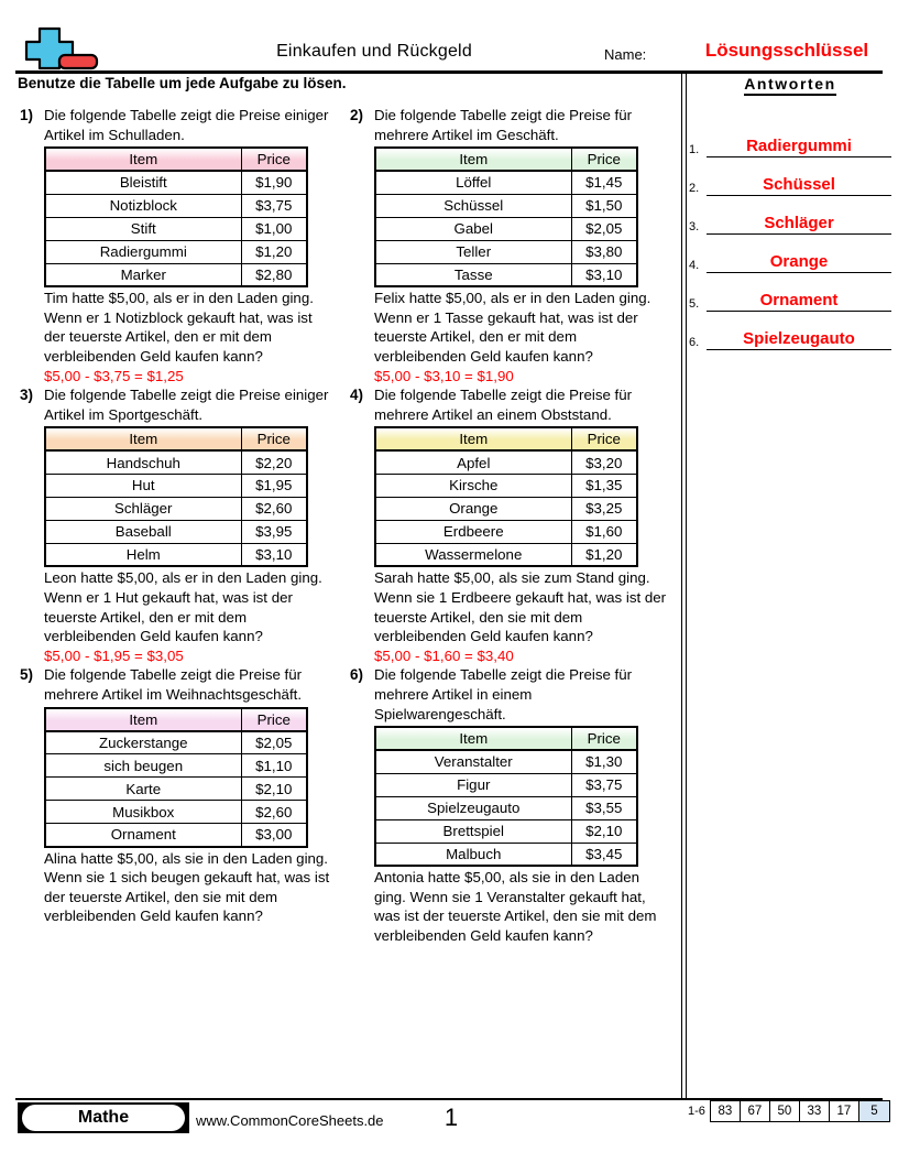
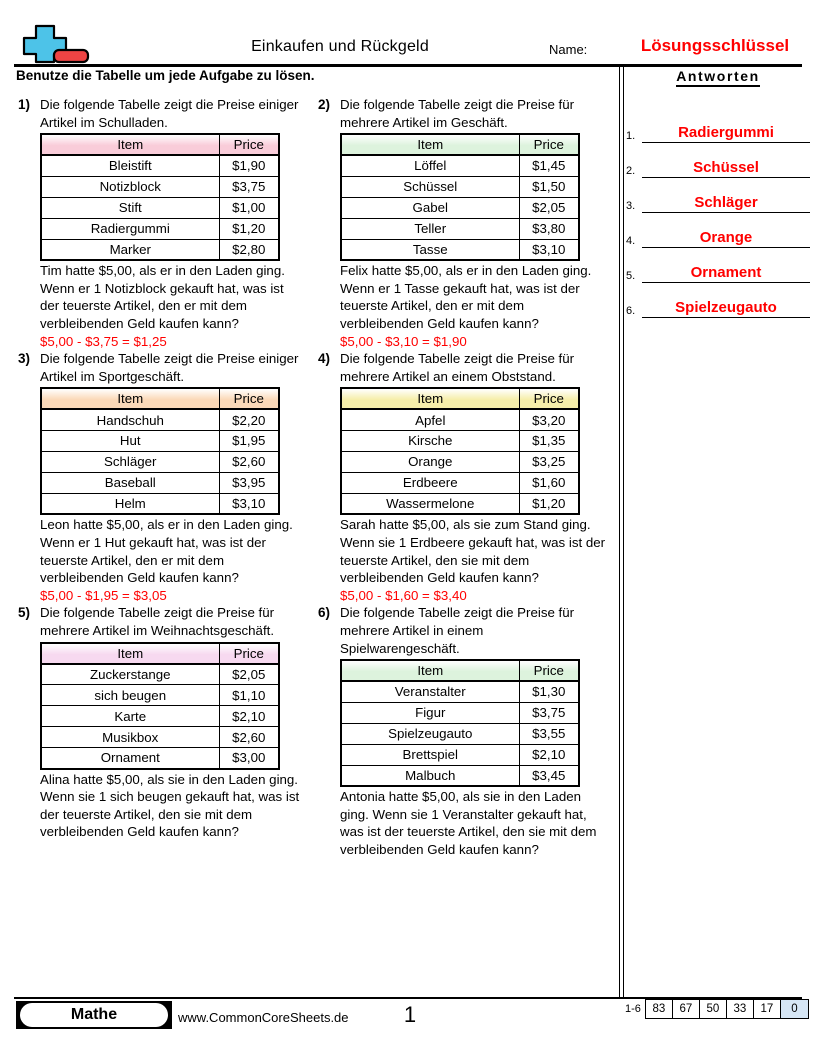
  Einkaufen und Rückgeld
  Name:
  Lösungsschlüssel
  Benutze die Tabelle um jede Aufgabe zu lösen.
  Antworten
  1)
  Die folgende Tabelle zeigt die Preise einiger Artikel im Schulladen.
  Item	Price
  Bleistift	$1,90
  Notizblock	$3,75
  Stift	$1,00
  Radiergummi	$1,20
  Marker	$2,80
  Tim hatte $5,00, als er in den Laden ging. Wenn er 1 Notizblock gekauft hat, was ist der teuerste Artikel, den er mit dem verbleibenden Geld kaufen kann?
  $5,00 - $3,75 = $1,25
  2)
  Die folgende Tabelle zeigt die Preise für mehrere Artikel im Geschäft.
  Item	Price
  Löffel	$1,45
  Schüssel	$1,50
  Gabel	$2,05
  Teller	$3,80
  Tasse	$3,10
  Felix hatte $5,00, als er in den Laden ging. Wenn er 1 Tasse gekauft hat, was ist der teuerste Artikel, den er mit dem verbleibenden Geld kaufen kann?
  $5,00 - $3,10 = $1,90
  3)
  Die folgende Tabelle zeigt die Preise einiger Artikel im Sportgeschäft.
  Item	Price
  Handschuh	$2,20
  Hut	$1,95
  Schläger	$2,60
  Baseball	$3,95
  Helm	$3,10
  Leon hatte $5,00, als er in den Laden ging. Wenn er 1 Hut gekauft hat, was ist der teuerste Artikel, den er mit dem verbleibenden Geld kaufen kann?
  $5,00 - $1,95 = $3,05
  4)
  Die folgende Tabelle zeigt die Preise für mehrere Artikel an einem Obststand.
  Item	Price
  Apfel	$3,20
  Kirsche	$1,35
  Orange	$3,25
  Erdbeere	$1,60
  Wassermelone	$1,20
  Sarah hatte $5,00, als sie zum Stand ging. Wenn sie 1 Erdbeere gekauft hat, was ist der teuerste Artikel, den sie mit dem verbleibenden Geld kaufen kann?
  $5,00 - $1,60 = $3,40
  5)
  Die folgende Tabelle zeigt die Preise für mehrere Artikel im Weihnachtsgeschäft.
  Item	Price
  Zuckerstange	$2,05
  sich beugen	$1,10
  Karte	$2,10
  Musikbox	$2,60
  Ornament	$3,00
  Alina hatte $5,00, als sie in den Laden ging. Wenn sie 1 sich beugen gekauft hat, was ist der teuerste Artikel, den sie mit dem verbleibenden Geld kaufen kann?
  6)
  Die folgende Tabelle zeigt die Preise für mehrere Artikel in einem Spielwarengeschäft.
  Item	Price
  Veranstalter	$1,30
  Figur	$3,75
  Spielzeugauto	$3,55
  Brettspiel	$2,10
  Malbuch	$3,45
  Antonia hatte $5,00, als sie in den Laden ging. Wenn sie 1 Veranstalter gekauft hat, was ist der teuerste Artikel, den sie mit dem verbleibenden Geld kaufen kann?
  1.
  Radiergummi
  2.
  Schüssel
  3.
  Schläger
  4.
  Orange
  5.
  Ornament
  6.
  Spielzeugauto
  Mathe
  www.CommonCoreSheets.de
  1
  1-6
  83
  67
  50
  33
  17
- 5
+ 0
